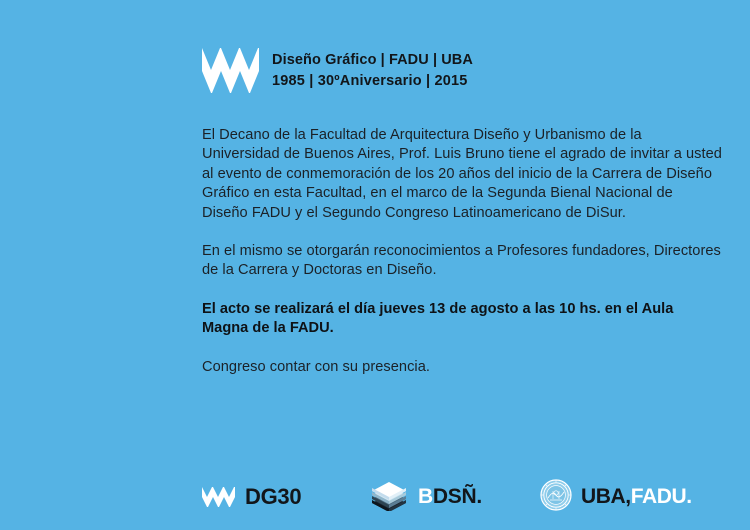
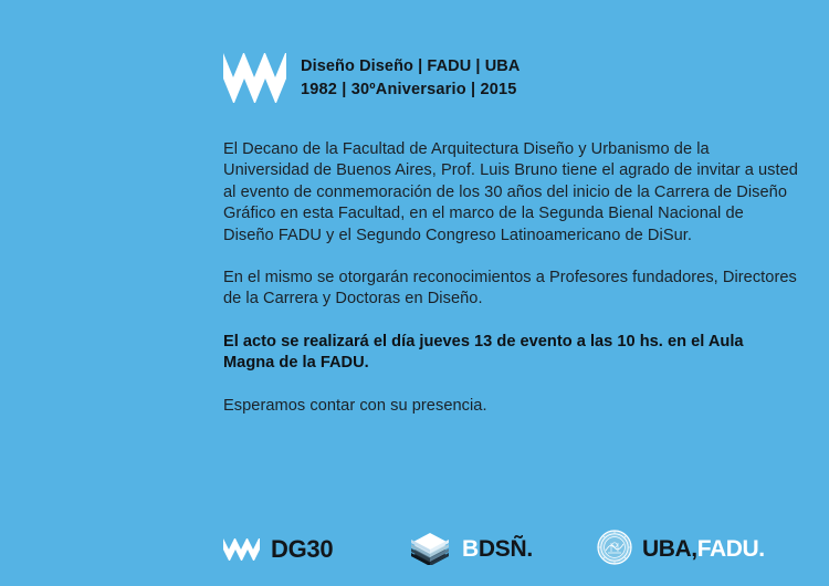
- Diseño Gráfico | FADU | UBA
+ Diseño Diseño | FADU | UBA
- 1985 | 30ºAniversario | 2015
+ 1982 | 30ºAniversario | 2015
- El Decano de la Facultad de Arquitectura Diseño y Urbanismo de la Universidad de Buenos Aires, Prof. Luis Bruno tiene el agrado de invitar a usted al evento de conmemoración de los 20 años del inicio de la Carrera de Diseño Gráfico en esta Facultad, en el marco de la Segunda Bienal Nacional de Diseño FADU y el Segundo Congreso Latinoamericano de DiSur.
+ El Decano de la Facultad de Arquitectura Diseño y Urbanismo de la Universidad de Buenos Aires, Prof. Luis Bruno tiene el agrado de invitar a usted al evento de conmemoración de los 30 años del inicio de la Carrera de Diseño Gráfico en esta Facultad, en el marco de la Segunda Bienal Nacional de Diseño FADU y el Segundo Congreso Latinoamericano de DiSur.
  En el mismo se otorgarán reconocimientos a Profesores fundadores, Directores de la Carrera y Doctoras en Diseño.
- El acto se realizará el día jueves 13 de agosto a las 10 hs. en el Aula Magna de la FADU.
+ El acto se realizará el día jueves 13 de evento a las 10 hs. en el Aula Magna de la FADU.
- Congreso contar con su presencia.
+ Esperamos contar con su presencia.
  DG30
  BDSÑ.
  UBA,FADU.
